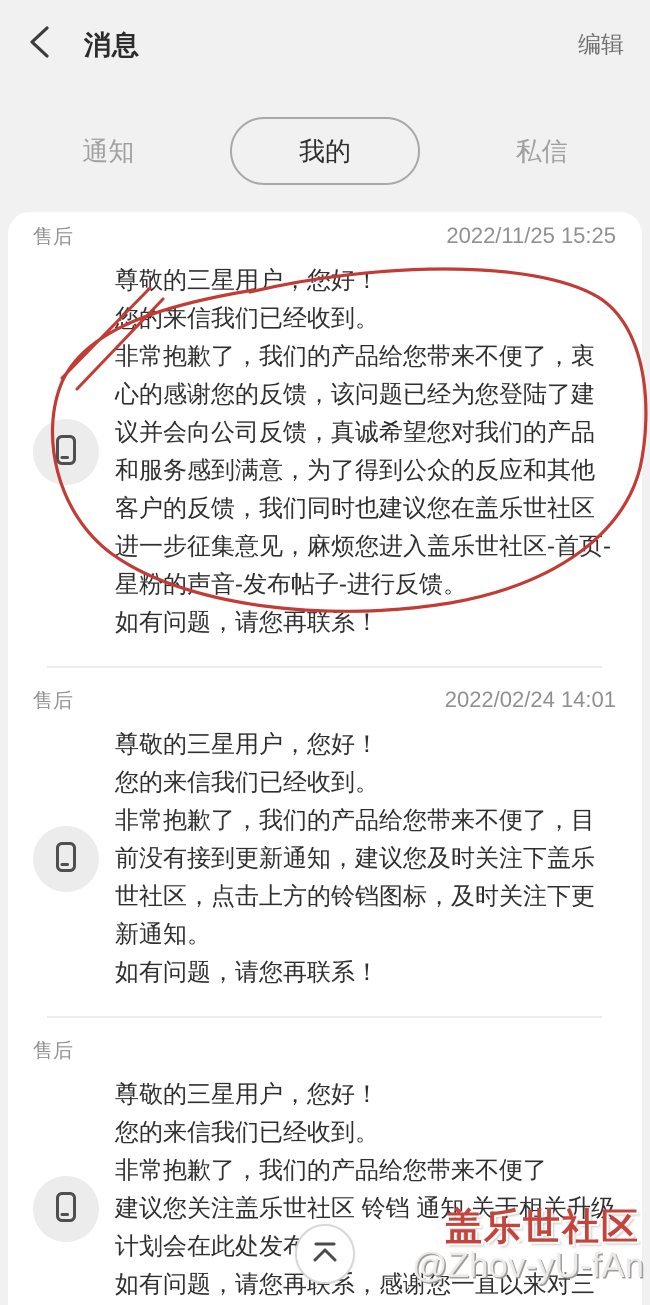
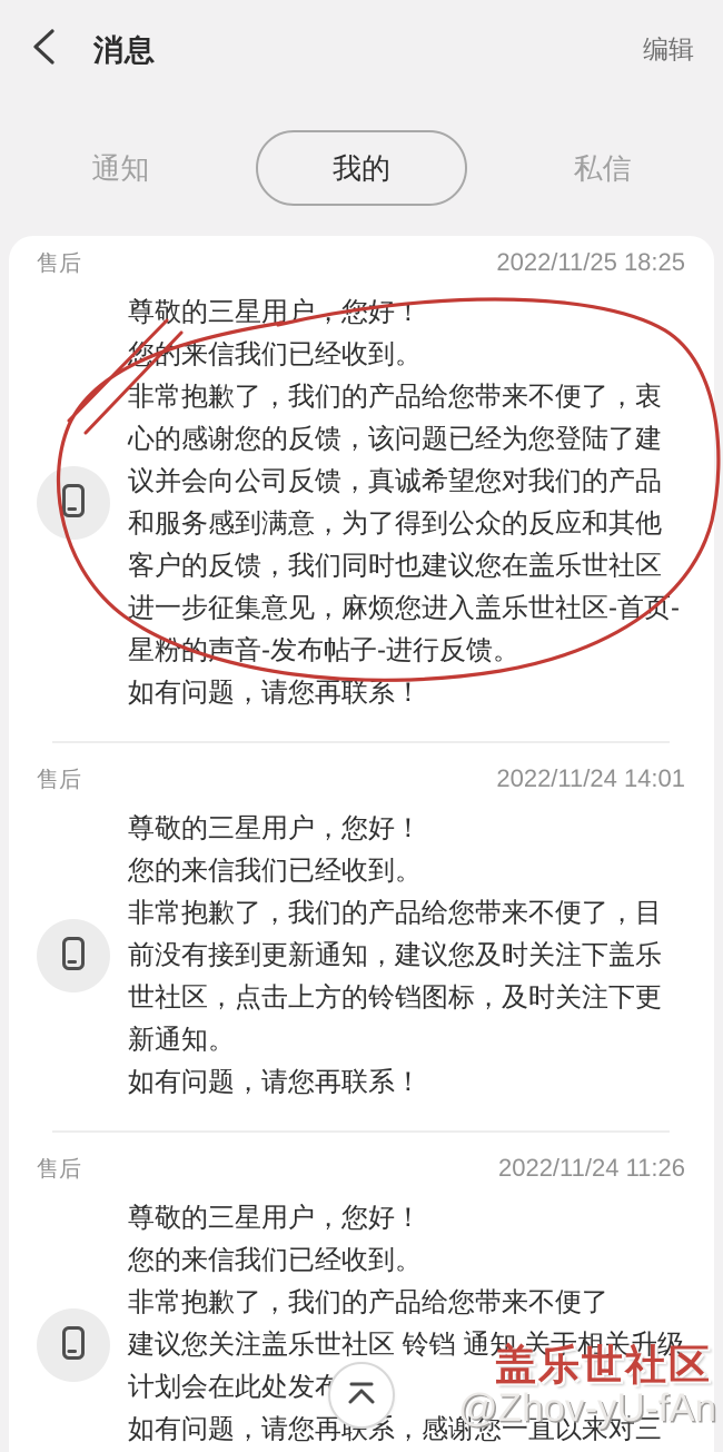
  消息
  编辑
  通知
  我的
  私信
  售后
- 2022/11/25 15:25
+ 2022/11/25 18:25
  尊敬的三星用户，您好！
  您的来信我们已经收到。
  非常抱歉了，我们的产品给您带来不便了，衷心的感谢您的反馈，该问题已经为您登陆了建议并会向公司反馈，真诚希望您对我们的产品和服务感到满意，为了得到公众的反应和其他客户的反馈，我们同时也建议您在盖乐世社区进一步征集意见，麻烦您进入盖乐世社区-首页-星粉声音-发布帖子-进行反馈。
  如有问题，请您再联系！
  售后
- 2022/02/24 14:01
+ 2022/11/24 14:01
  尊敬的三星用户，您好！
  您的来信我们已经收到。
  非常抱歉了，我们的产品给您带来不便了，目前没有接到更新通知，建议您及时关注下盖乐世社区，点击上方的铃铛图标，及时关注下更新通知。
  如有问题，请您再联系！
  售后
+ 2022/11/24 11:26
  尊敬的三星用户，您好！
  您的来信我们已经收到。
  非常抱歉了，我们的产品给您带来不便了
  建议您关注盖乐世社区 铃铛 通知 关于相关升级计划会在此处发
  如有问题，请您再联系，感谢您一直以来对三
  盖乐世社区
  @Zhov-yU-fAn
